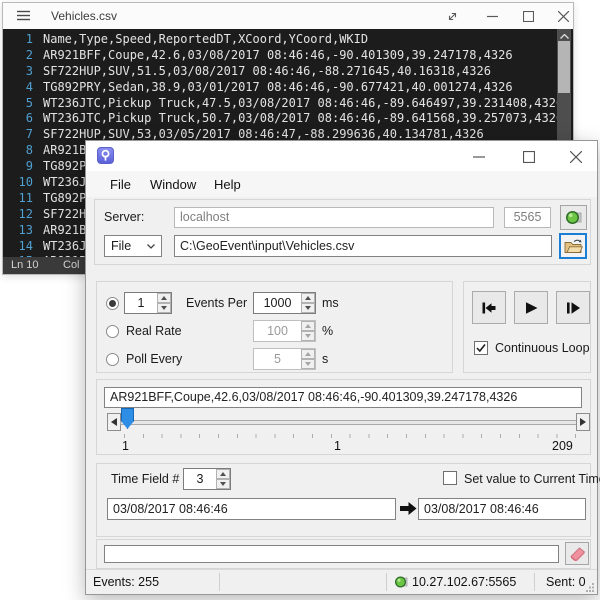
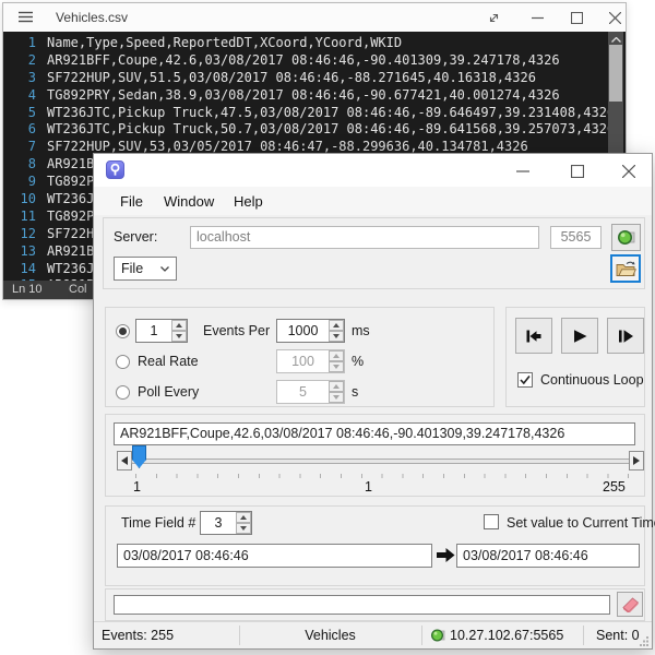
  Vehicles.csv
  1
  Name,Type,Speed,ReportedDT,XCoord,YCoord,WKID
  2
  AR921BFF,Coupe,42.6,03/08/2017 08:46:46,-90.401309,39.247178,4326
  3
  SF722HUP,SUV,51.5,03/08/2017 08:46:46,-88.271645,40.16318,4326
  4
- TG892PRY,Sedan,38.9,03/01/2017 08:46:46,-90.677421,40.001274,4326
+ TG892PRY,Sedan,38.9,03/08/2017 08:46:46,-90.677421,40.001274,4326
  5
  WT236JTC,Pickup Truck,47.5,03/08/2017 08:46:46,-89.646497,39.231408,432
  6
  WT236JTC,Pickup Truck,50.7,03/08/2017 08:46:46,-89.641568,39.257073,432
  7
  SF722HUP,SUV,53,03/05/2017 08:46:47,-88.299636,40.134781,4326
  8
  AR921B
  9
  TG892P
  10
  WT236J
  11
  TG892P
  12
  SF722H
  13
  AR921B
  14
  WT236J
  Ln 10
  Col
  File
  Window
  Help
  Server:
  localhost
  5565
  File
- C:\GeoEvent\input\Vehicles.csv
  1
  Events Per
  1000
  ms
  Real Rate
  100
  %
  Poll Every
  5
  s
  Continuous Loop
  AR921BFF,Coupe,42.6,03/08/2017 08:46:46,-90.401309,39.247178,4326
  1
  1
- 209
+ 255
  Time Field #
  3
  Set value to Current Tim
  03/08/2017 08:46:46
  03/08/2017 08:46:46
  Events: 255
+ Vehicles
  10.27.102.67:5565
  Sent: 0
